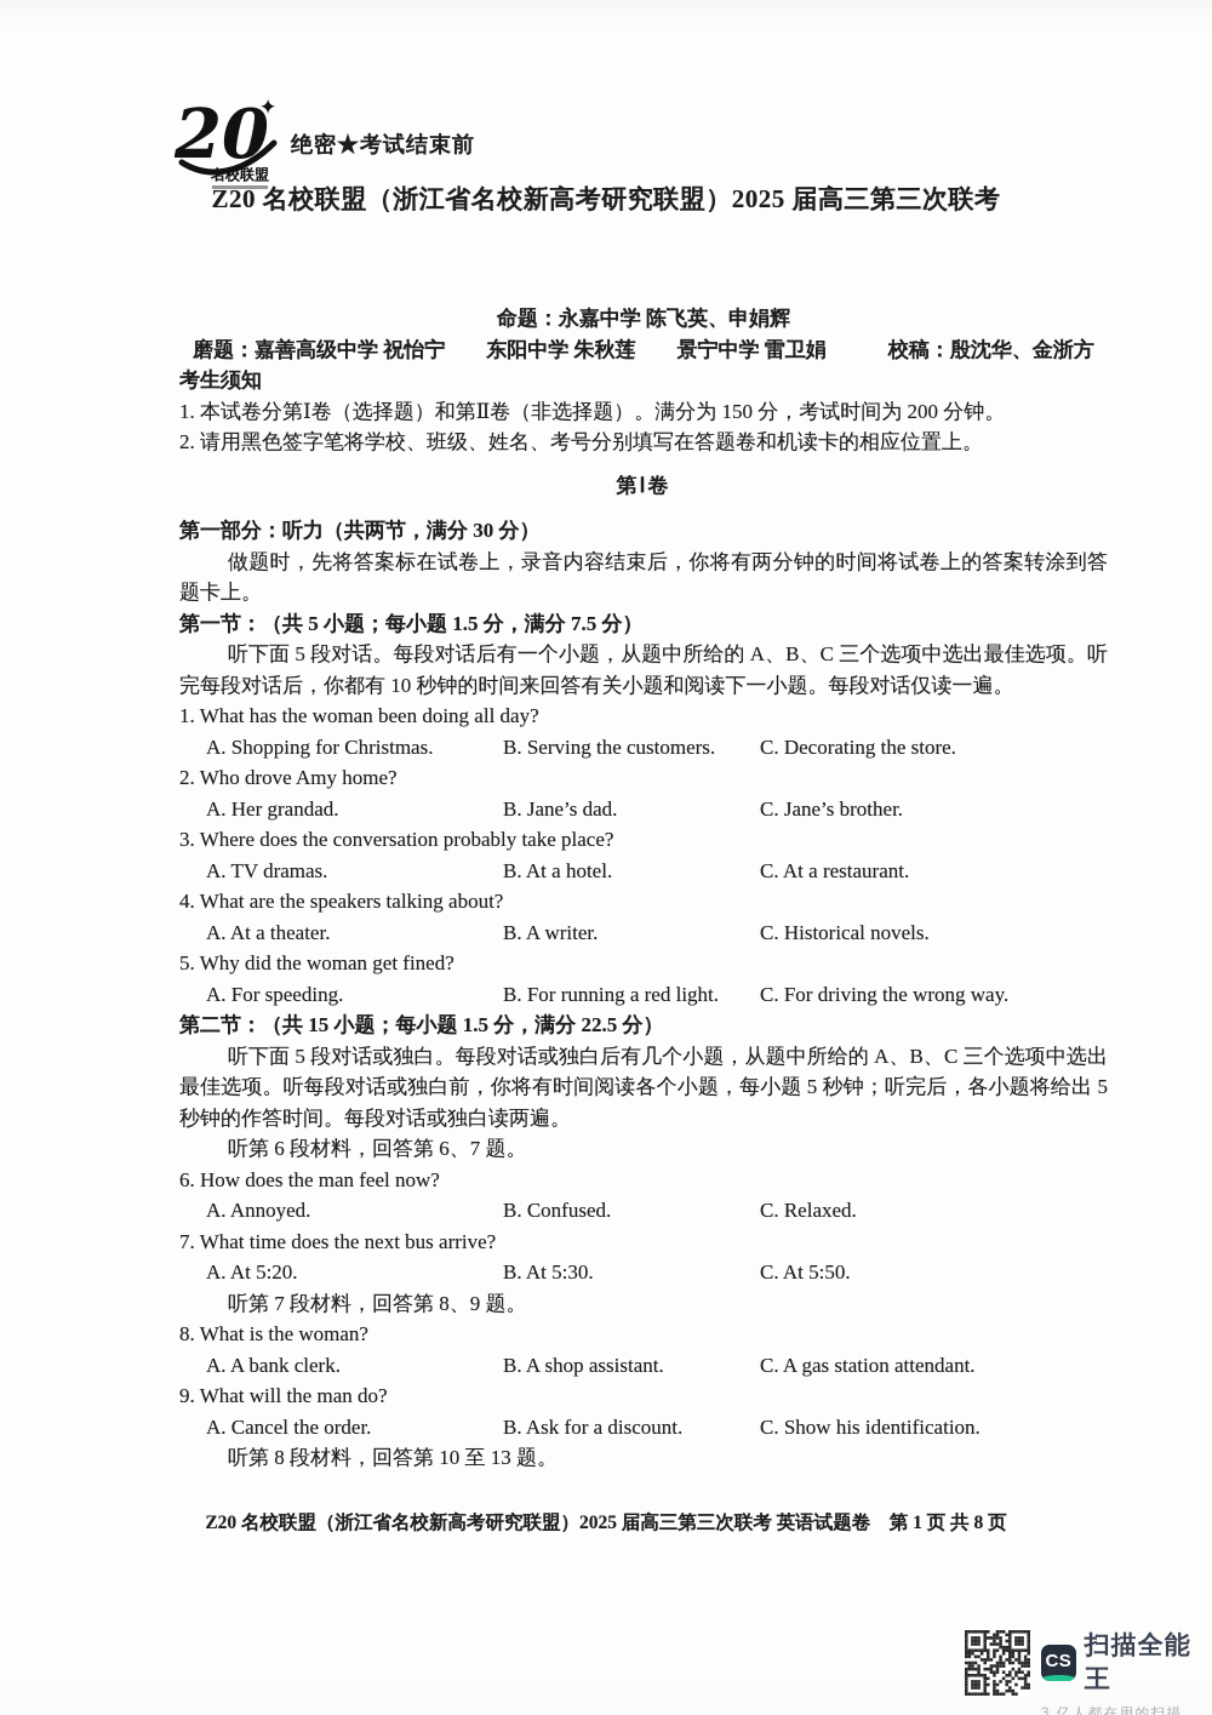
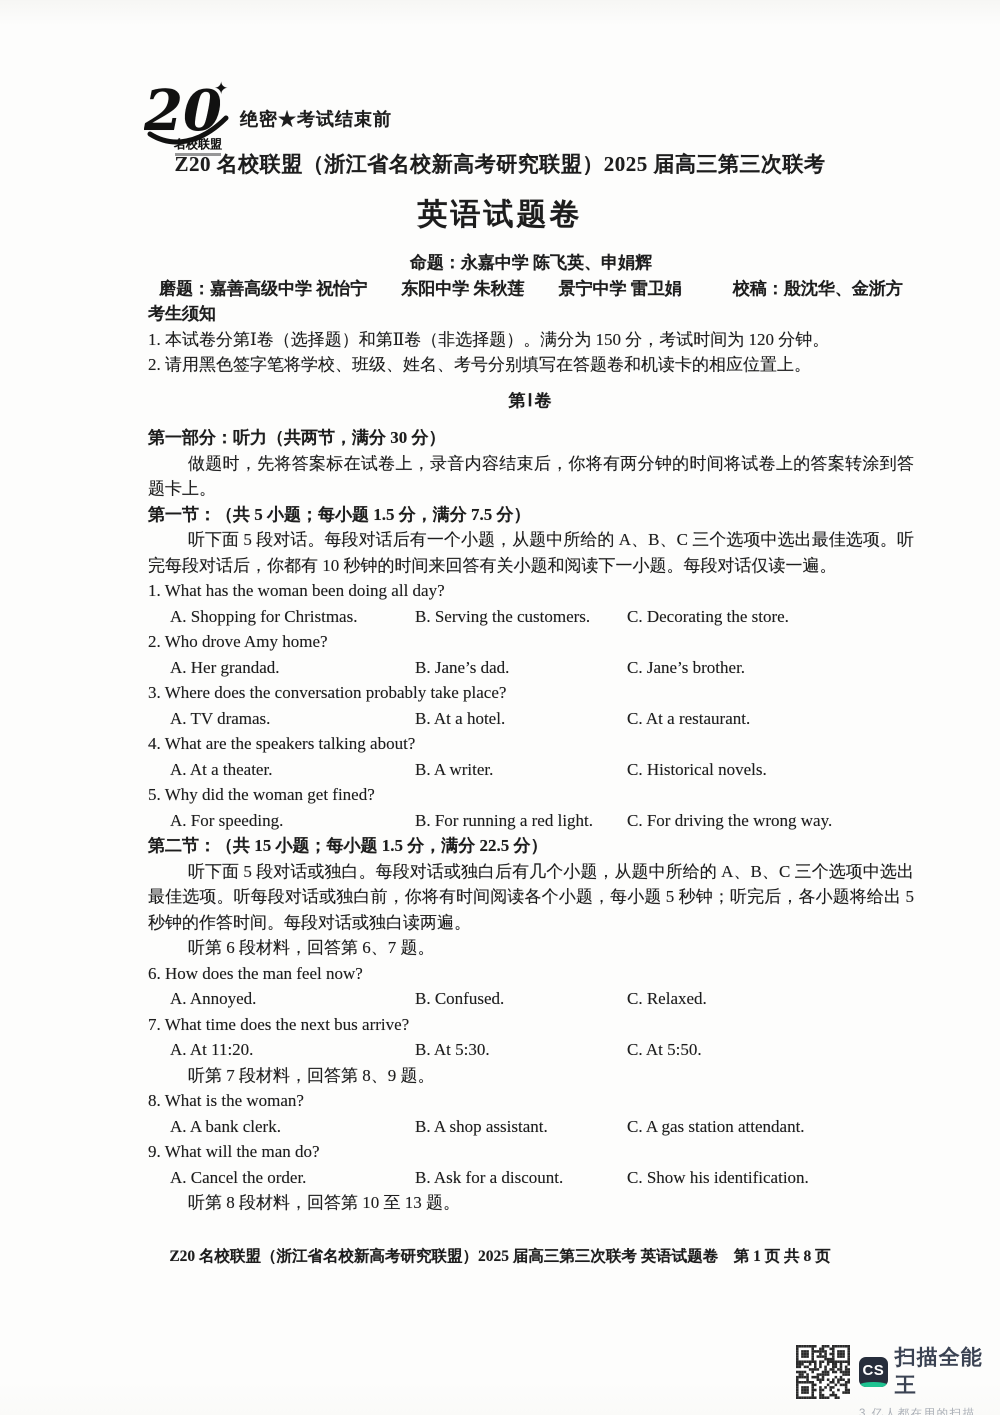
  20
  ✦
  名校联盟
  绝密★考试结束前
  Z20 名校联盟（浙江省名校新高考研究联盟）2025 届高三第三次联考
+ 英语试题卷
  命题：永嘉中学 陈飞英、申娟辉
  磨题：嘉善高级中学 祝怡宁 东阳中学 朱秋莲 景宁中学 雷卫娟 校稿：殷沈华、金浙方
  考生须知
- 1. 本试卷分第Ⅰ卷（选择题）和第Ⅱ卷（非选择题）。满分为 150 分，考试时间为 200 分钟。
+ 1. 本试卷分第Ⅰ卷（选择题）和第Ⅱ卷（非选择题）。满分为 150 分，考试时间为 120 分钟。
  2. 请用黑色签字笔将学校、班级、姓名、考号分别填写在答题卷和机读卡的相应位置上。
  第Ⅰ卷
  第一部分：听力（共两节，满分 30 分）
  做题时，先将答案标在试卷上，录音内容结束后，你将有两分钟的时间将试卷上的答案转涂到答题卡上。
  第一节：（共 5 小题；每小题 1.5 分，满分 7.5 分）
  听下面 5 段对话。每段对话后有一个小题，从题中所给的 A、B、C 三个选项中选出最佳选项。听完每段对话后，你都有 10 秒钟的时间来回答有关小题和阅读下一小题。每段对话仅读一遍。
  1. What has the woman been doing all day?
  A. Shopping for Christmas.
  B. Serving the customers.
  C. Decorating the store.
  2. Who drove Amy home?
  A. Her grandad.
  B. Jane’s dad.
  C. Jane’s brother.
  3. Where does the conversation probably take place?
  A. TV dramas.
  B. At a hotel.
  C. At a restaurant.
  4. What are the speakers talking about?
  A. At a theater.
  B. A writer.
  C. Historical novels.
  5. Why did the woman get fined?
  A. For speeding.
  B. For running a red light.
  C. For driving the wrong way.
  第二节：（共 15 小题；每小题 1.5 分，满分 22.5 分）
  听下面 5 段对话或独白。每段对话或独白后有几个小题，从题中所给的 A、B、C 三个选项中选出最佳选项。听每段对话或独白前，你将有时间阅读各个小题，每小题 5 秒钟；听完后，各小题将给出 5 秒钟的作答时间。每段对话或独白读两遍。
  听第 6 段材料，回答第 6、7 题。
  6. How does the man feel now?
  A. Annoyed.
  B. Confused.
  C. Relaxed.
  7. What time does the next bus arrive?
- A. At 5:20.
+ A. At 11:20.
  B. At 5:30.
  C. At 5:50.
  听第 7 段材料，回答第 8、9 题。
  8. What is the woman?
  A. A bank clerk.
  B. A shop assistant.
  C. A gas station attendant.
  9. What will the man do?
  A. Cancel the order.
  B. Ask for a discount.
  C. Show his identification.
  听第 8 段材料，回答第 10 至 13 题。
  Z20 名校联盟（浙江省名校新高考研究联盟）2025 届高三第三次联考 英语试题卷 第 1 页 共 8 页
  CS
  扫描全能王
  3 亿人都在用的扫描
